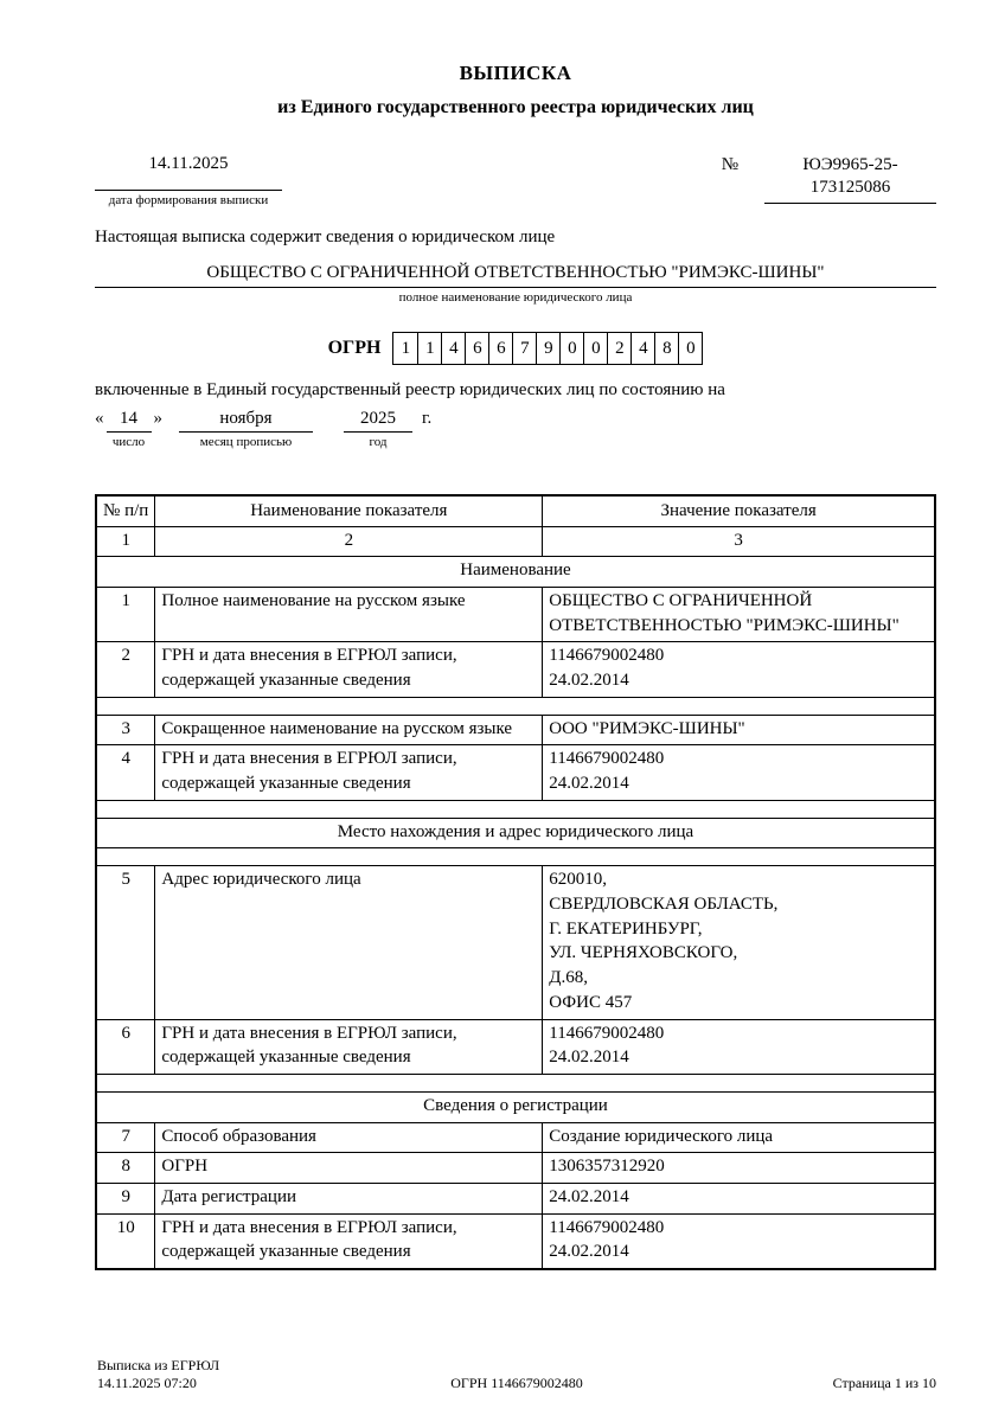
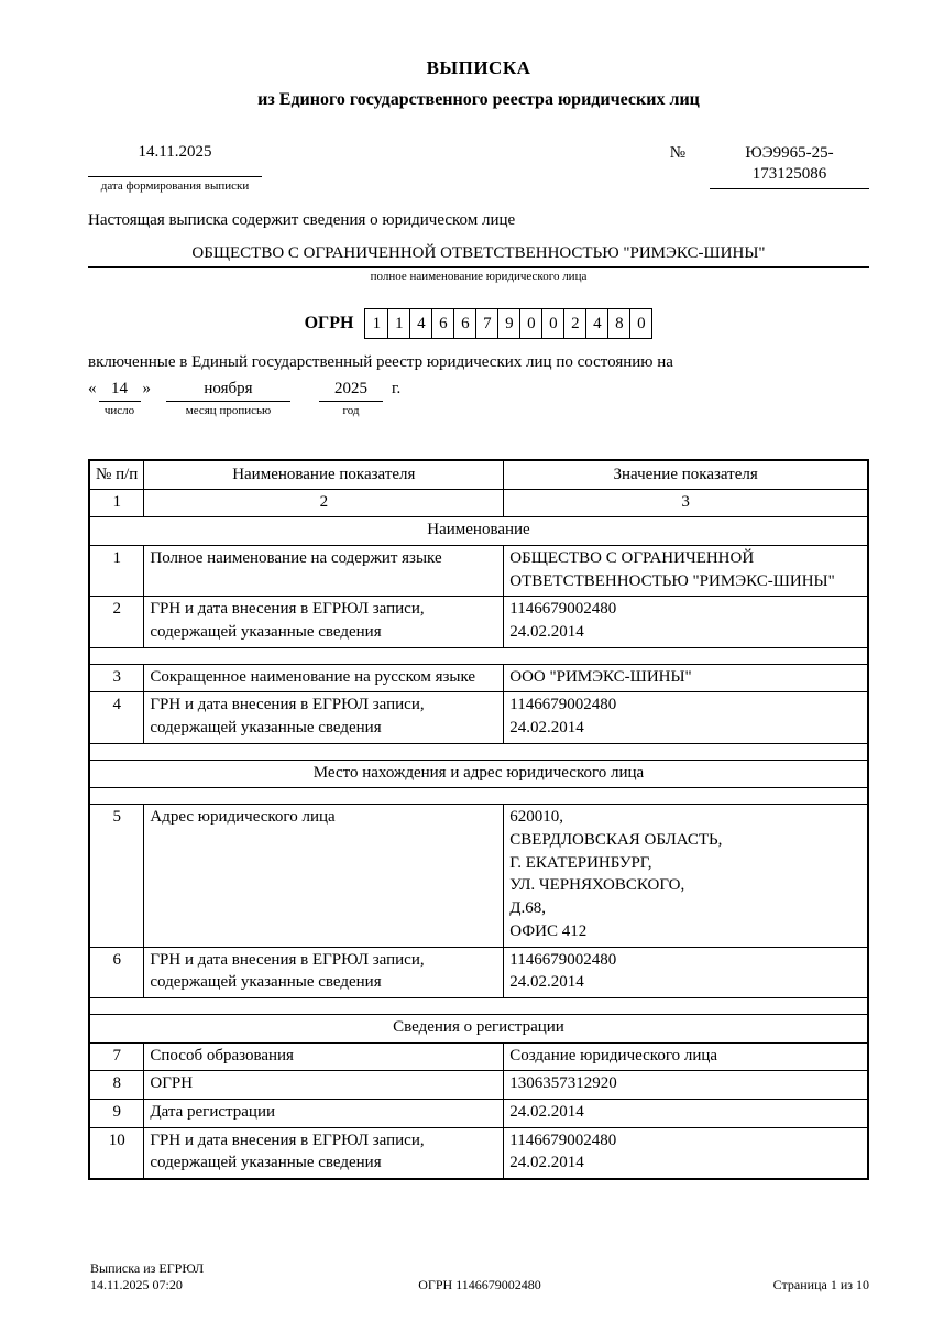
  ВЫПИСКА
  из Единого государственного реестра юридических лиц
  14.11.2025
  дата формирования выписки
  №
  ЮЭ9965-25-
  173125086
  Настоящая выписка содержит сведения о юридическом лице
  ОБЩЕСТВО С ОГРАНИЧЕННОЙ ОТВЕТСТВЕННОСТЬЮ "РИМЭКС-ШИНЫ"
  полное наименование юридического лица
  ОГРН
  1
  1
  4
  6
  6
  7
  9
  0
  0
  2
  4
  8
  0
  включенные в Единый государственный реестр юридических лиц по состоянию на
  «
  14
  число
  »
  ноября
  месяц прописью
  2025
  год
  г.
  № п/п	Наименование показателя	Значение показателя
  1	2	3
  Наименование
- 1	Полное наименование на русском языке	ОБЩЕСТВО С ОГРАНИЧЕННОЙ ОТВЕТСТВЕННОСТЬЮ "РИМЭКС-ШИНЫ"
+ 1	Полное наименование на содержит языке	ОБЩЕСТВО С ОГРАНИЧЕННОЙ ОТВЕТСТВЕННОСТЬЮ "РИМЭКС-ШИНЫ"
  2	ГРН и дата внесения в ЕГРЮЛ записи, содержащей указанные сведения	1146679002480 24.02.2014
  3	Сокращенное наименование на русском языке	ООО "РИМЭКС-ШИНЫ"
  4	ГРН и дата внесения в ЕГРЮЛ записи, содержащей указанные сведения	1146679002480 24.02.2014
  Место нахождения и адрес юридического лица
- 5	Адрес юридического лица	620010, СВЕРДЛОВСКАЯ ОБЛАСТЬ, Г. ЕКАТЕРИНБУРГ, УЛ. ЧЕРНЯХОВСКОГО, Д.68, ОФИС 457
+ 5	Адрес юридического лица	620010, СВЕРДЛОВСКАЯ ОБЛАСТЬ, Г. ЕКАТЕРИНБУРГ, УЛ. ЧЕРНЯХОВСКОГО, Д.68, ОФИС 412
  6	ГРН и дата внесения в ЕГРЮЛ записи, содержащей указанные сведения	1146679002480 24.02.2014
  Сведения о регистрации
  7	Способ образования	Создание юридического лица
  8	ОГРН	1306357312920
  9	Дата регистрации	24.02.2014
  10	ГРН и дата внесения в ЕГРЮЛ записи, содержащей указанные сведения	1146679002480 24.02.2014
  Выписка из ЕГРЮЛ
  14.11.2025 07:20
  ОГРН 1146679002480
  Страница 1 из 10
